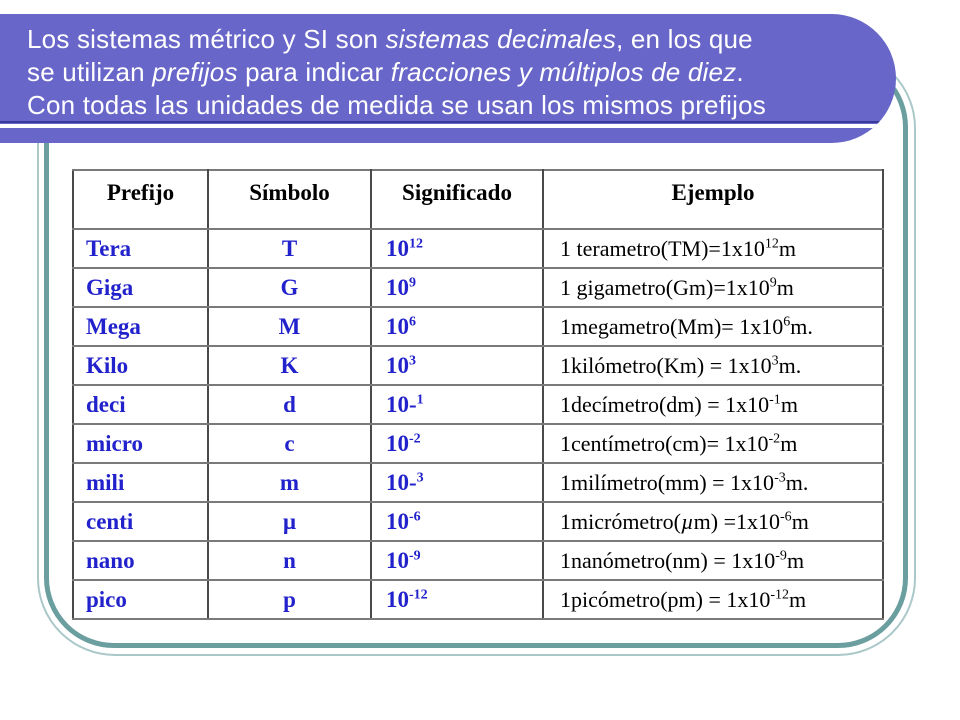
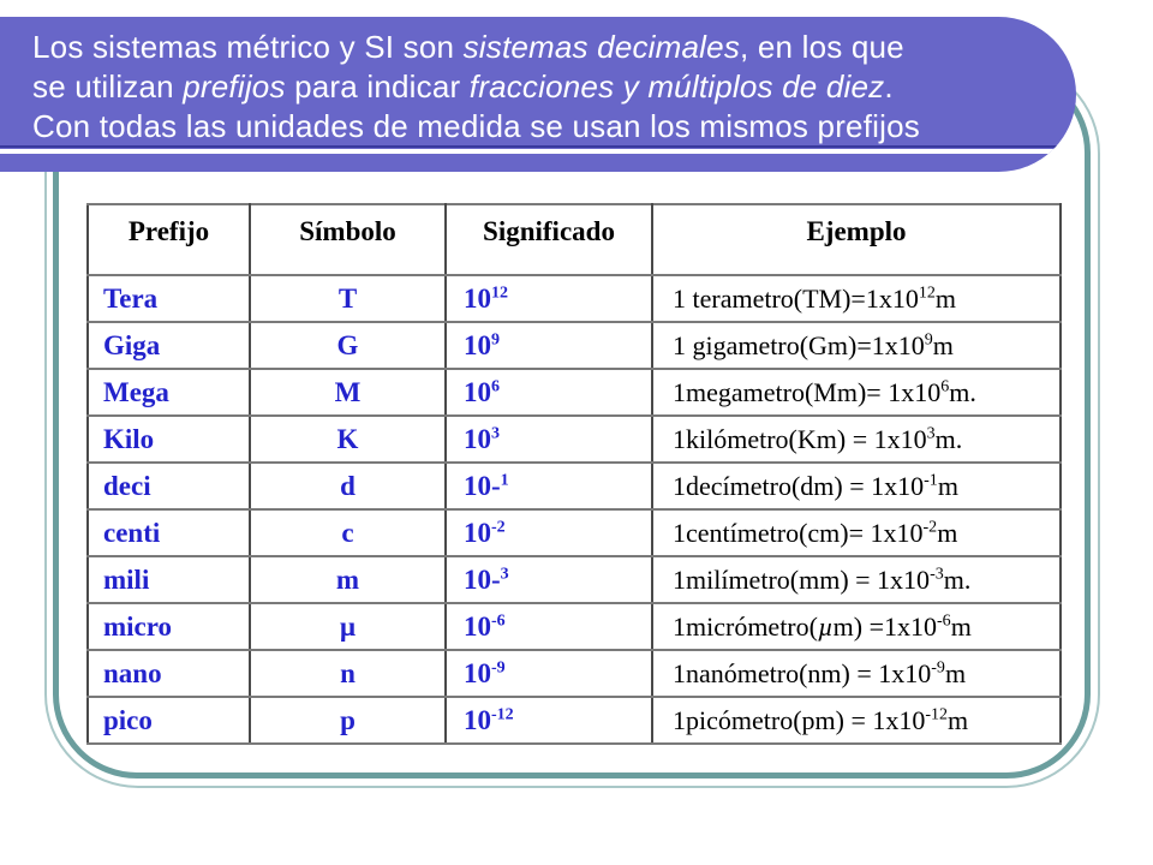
  Los sistemas métrico y SI son sistemas decimales, en los que
  se utilizan prefijos para indicar fracciones y múltiplos de diez.
  Con todas las unidades de medida se usan los mismos prefijos
  Prefijo	Símbolo	Significado	Ejemplo
  Tera	T	1012	1 terametro(TM)=1x1012m
  Giga	G	109	1 gigametro(Gm)=1x109m
  Mega	M	106	1megametro(Mm)= 1x106m.
  Kilo	K	103	1kilómetro(Km) = 1x103m.
  deci	d	10-1	1decímetro(dm) = 1x10-1m
- micro	c	10-2	1centímetro(cm)= 1x10-2m
+ centi	c	10-2	1centímetro(cm)= 1x10-2m
  mili	m	10-3	1milímetro(mm) = 1x10-3m.
- centi	µ	10-6	1micrómetro(µm) =1x10-6m
+ micro	µ	10-6	1micrómetro(µm) =1x10-6m
  nano	n	10-9	1nanómetro(nm) = 1x10-9m
  pico	p	10-12	1picómetro(pm) = 1x10-12m
